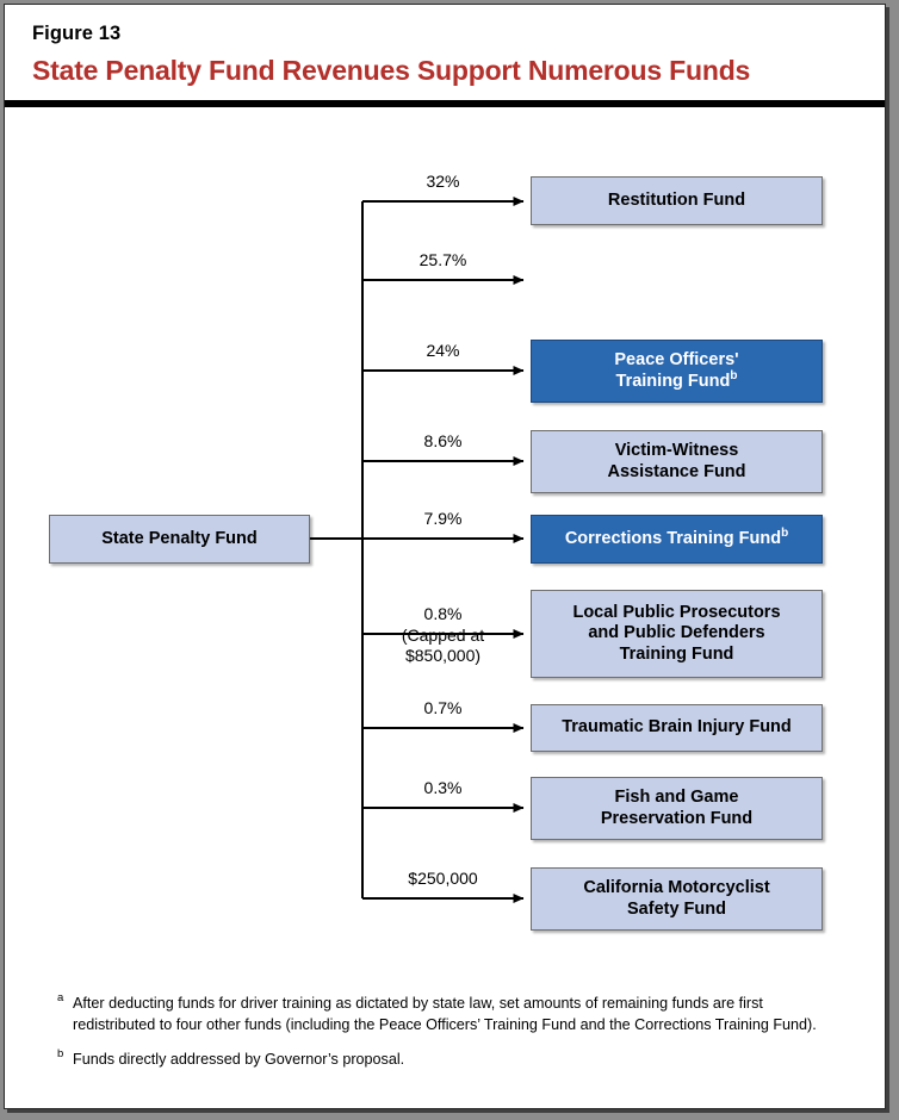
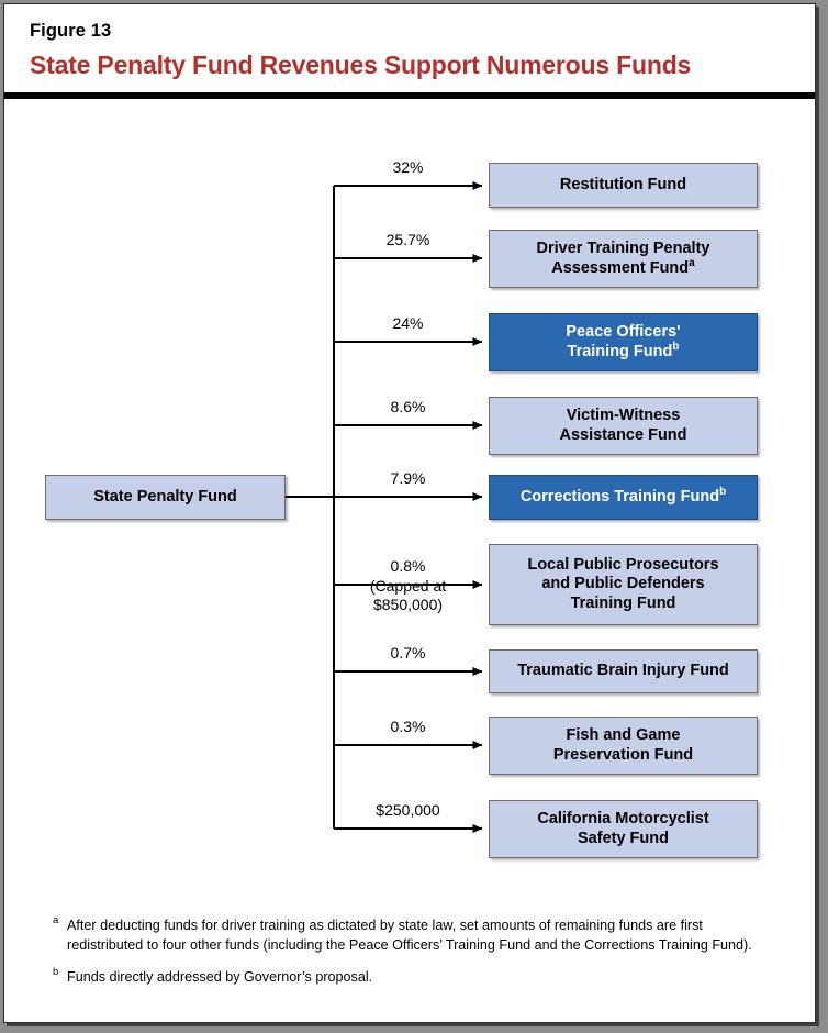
  Figure 13
  State Penalty Fund Revenues Support Numerous Funds
  State Penalty Fund
  Restitution Fund
+ Driver Training Penalty
+ Assessment Funda
  Peace Officers'
  Training Fundb
  Victim-Witness
  Assistance Fund
  Corrections Training Fundb
  Local Public Prosecutors
  and Public Defenders
  Training Fund
  Traumatic Brain Injury Fund
  Fish and Game
  Preservation Fund
  California Motorcyclist
  Safety Fund
  32%
  25.7%
  24%
  8.6%
  7.9%
  0.8%
  (Capped at
  $850,000)
  0.7%
  0.3%
  $250,000
  a
  After deducting funds for driver training as dictated by state law, set amounts of remaining funds are first redistributed to four other funds (including the Peace Officers’ Training Fund and the Corrections Training Fund).
  b
  Funds directly addressed by Governor’s proposal.
